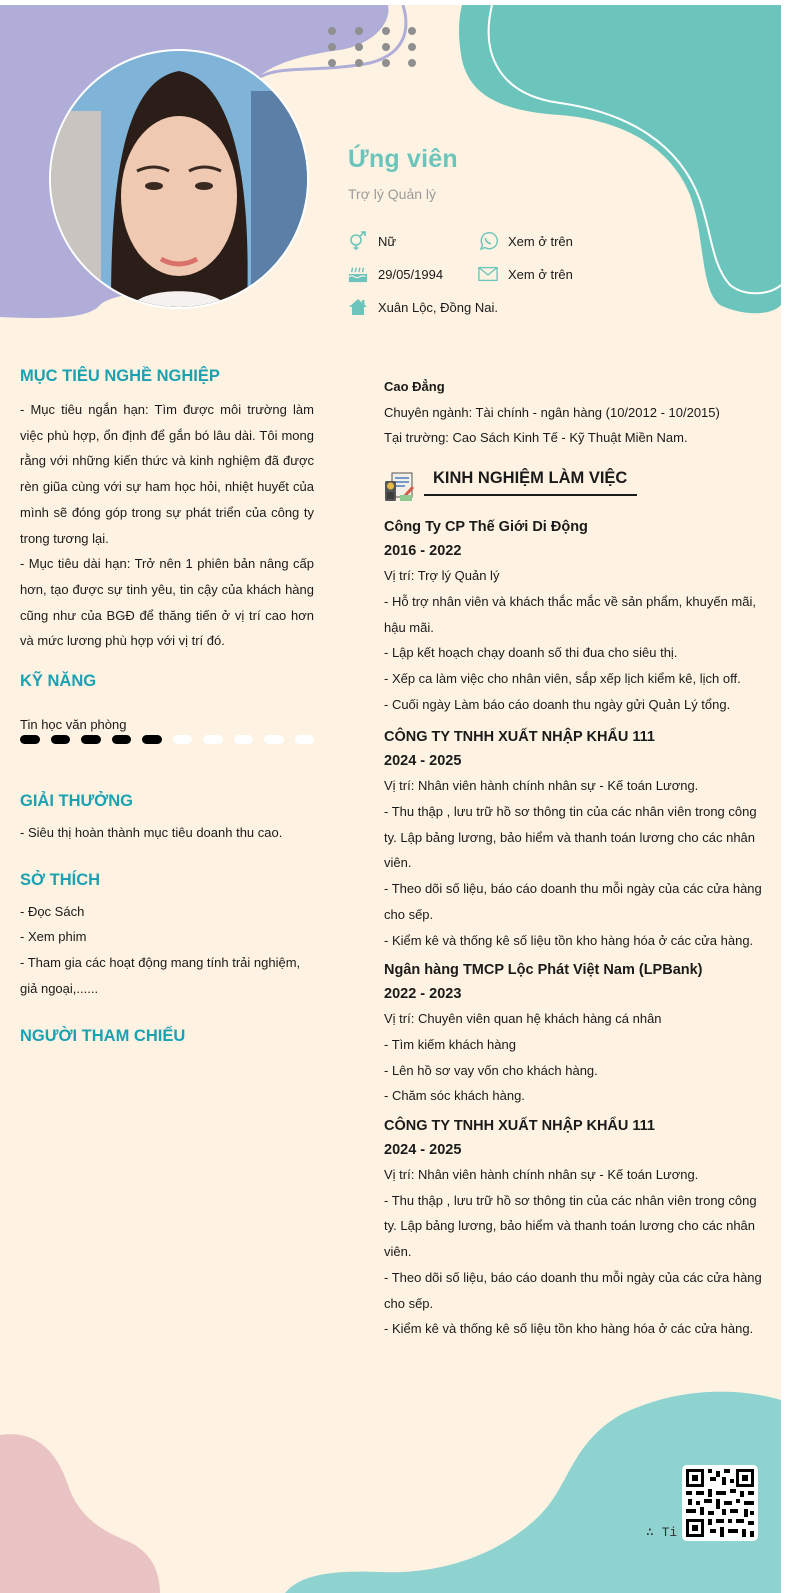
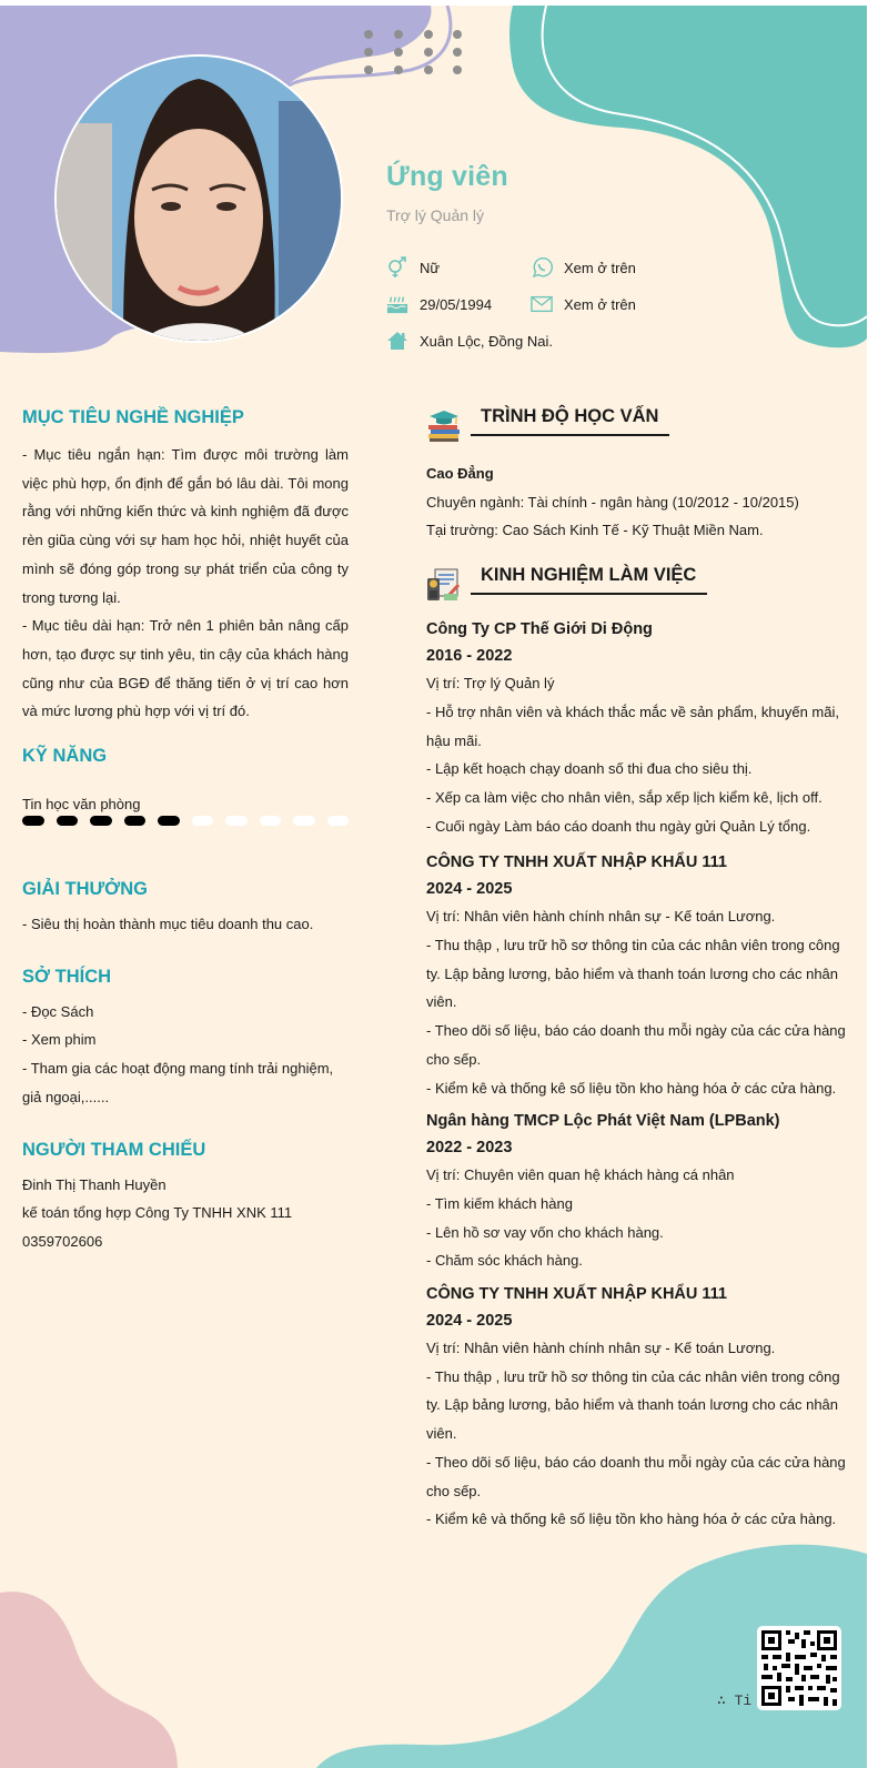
  Ứng viên
  Trợ lý Quản lý
  Nữ
  Xem ở trên
  29/05/1994
  Xem ở trên
  Xuân Lộc, Đồng Nai.
  MỤC TIÊU NGHỀ NGHIỆP
  - Mục tiêu ngắn hạn: Tìm được môi trường làm việc phù hợp, ổn định để gắn bó lâu dài. Tôi mong rằng với những kiến thức và kinh nghiệm đã được rèn giũa cùng với sự ham học hỏi, nhiệt huyết của mình sẽ đóng góp trong sự phát triển của công ty trong tương lại.
  - Mục tiêu dài hạn: Trở nên 1 phiên bản nâng cấp hơn, tạo được sự tinh yêu, tin cậy của khách hàng cũng như của BGĐ để thăng tiến ở vị trí cao hơn và mức lương phù hợp với vị trí đó.
  KỸ NĂNG
  Tin học văn phòng
  GIẢI THƯỞNG
  - Siêu thị hoàn thành mục tiêu doanh thu cao.
  SỞ THÍCH
  - Đọc Sách
  - Xem phim
  - Tham gia các hoạt động mang tính trải nghiệm, giả ngoại,......
  NGƯỜI THAM CHIẾU
+ Đinh Thị Thanh Huyền
+ kế toán tổng hợp Công Ty TNHH XNK 111
+ 0359702606
+ TRÌNH ĐỘ HỌC VẤN
  Cao Đẳng
  Chuyên ngành: Tài chính - ngân hàng (10/2012 - 10/2015)
  Tại trường: Cao Sách Kinh Tế - Kỹ Thuật Miền Nam.
  KINH NGHIỆM LÀM VIỆC
  Công Ty CP Thế Giới Di Động
  2016 - 2022
  Vị trí: Trợ lý Quản lý
  - Hỗ trợ nhân viên và khách thắc mắc về sản phẩm, khuyến mãi, hậu mãi.
  - Lập kết hoạch chạy doanh số thi đua cho siêu thị.
  - Xếp ca làm việc cho nhân viên, sắp xếp lịch kiểm kê, lịch off.
  - Cuối ngày Làm báo cáo doanh thu ngày gửi Quản Lý tổng.
  CÔNG TY TNHH XUẤT NHẬP KHẨU 111
  2024 - 2025
  Vị trí: Nhân viên hành chính nhân sự - Kế toán Lương.
  - Thu thập , lưu trữ hồ sơ thông tin của các nhân viên trong công ty. Lập bảng lương, bảo hiểm và thanh toán lương cho các nhân viên.
  - Theo dõi số liệu, báo cáo doanh thu mỗi ngày của các cửa hàng cho sếp.
  - Kiểm kê và thống kê số liệu tồn kho hàng hóa ở các cửa hàng.
  Ngân hàng TMCP Lộc Phát Việt Nam (LPBank)
  2022 - 2023
  Vị trí: Chuyên viên quan hệ khách hàng cá nhân
  - Tìm kiếm khách hàng
  - Lên hồ sơ vay vốn cho khách hàng.
  - Chăm sóc khách hàng.
  CÔNG TY TNHH XUẤT NHẬP KHẨU 111
  2024 - 2025
  Vị trí: Nhân viên hành chính nhân sự - Kế toán Lương.
  - Thu thập , lưu trữ hồ sơ thông tin của các nhân viên trong công ty. Lập bảng lương, bảo hiểm và thanh toán lương cho các nhân viên.
  - Theo dõi số liệu, báo cáo doanh thu mỗi ngày của các cửa hàng cho sếp.
  - Kiểm kê và thống kê số liệu tồn kho hàng hóa ở các cửa hàng.
